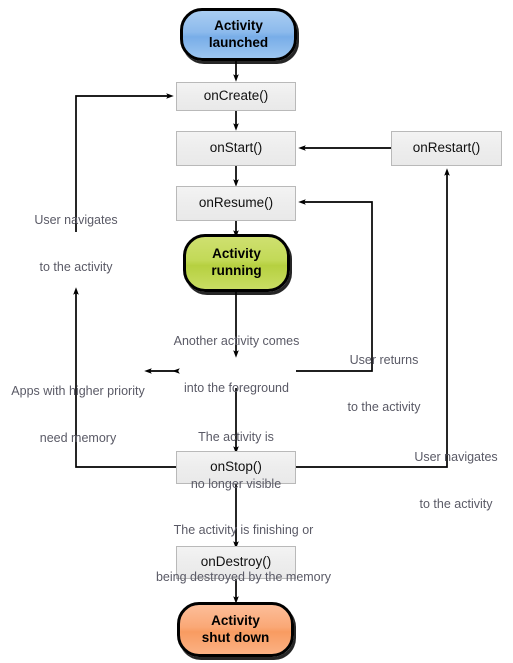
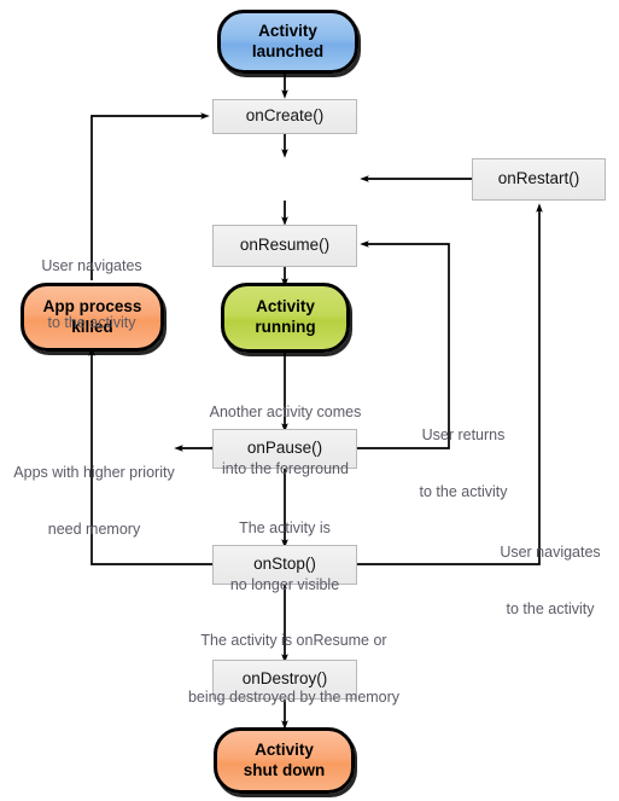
  Activity
  launched
  onCreate()
- onStart()
  onResume()
  onRestart()
  Activity
  running
+ App process
+ killed
+ onPause()
  onStop()
  onDestroy()
  Activity
  shut down
  User navigates
  to the activity
  Another activity comes
  into the foreground
  Apps with higher priority
  need memory
  User returns
  to the activity
  The activity is
  no longer visible
  User navigates
  to the activity
- The activity is finishing or
+ The activity is onResume or
  being destroyed by the memory
